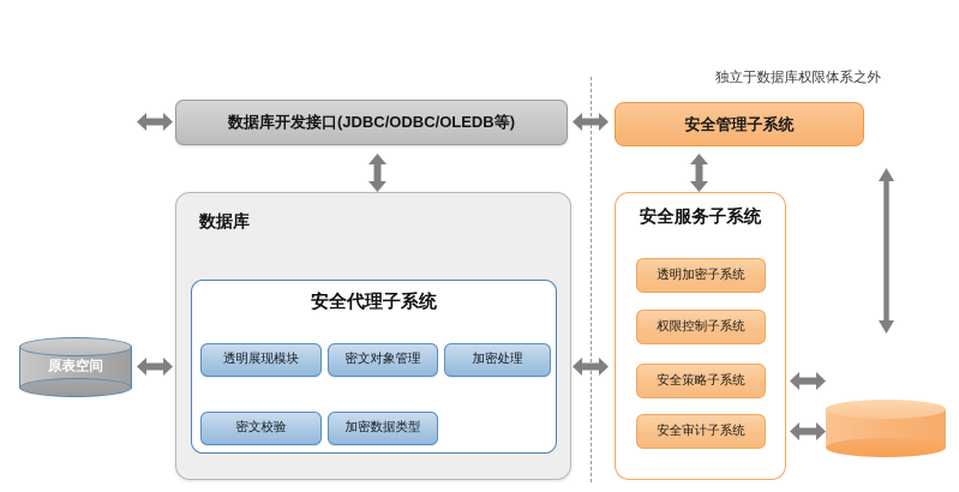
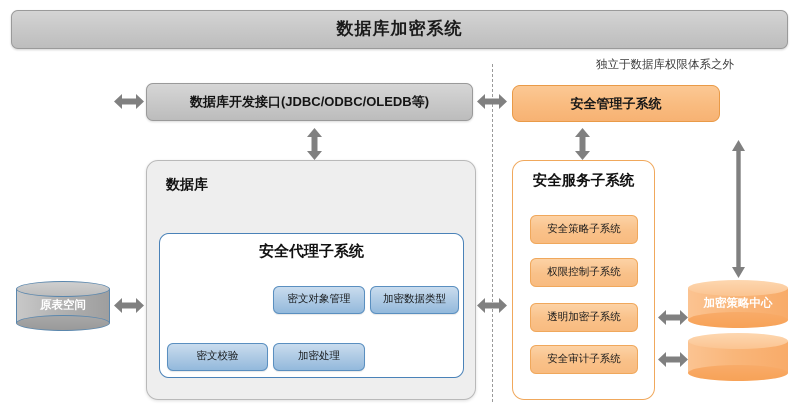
+ 数据库加密系统
  独立于数据库权限体系之外
  数据库开发接口(JDBC/ODBC/OLEDB等)
  安全管理子系统
  数据库
  安全代理子系统
- 透明展现模块
  密文对象管理
- 加密处理
+ 加密数据类型
  密文校验
- 加密数据类型
+ 加密处理
  原表空间
  安全服务子系统
- 透明加密子系统
+ 安全策略子系统
  权限控制子系统
- 安全策略子系统
+ 透明加密子系统
  安全审计子系统
+ 加密策略中心
